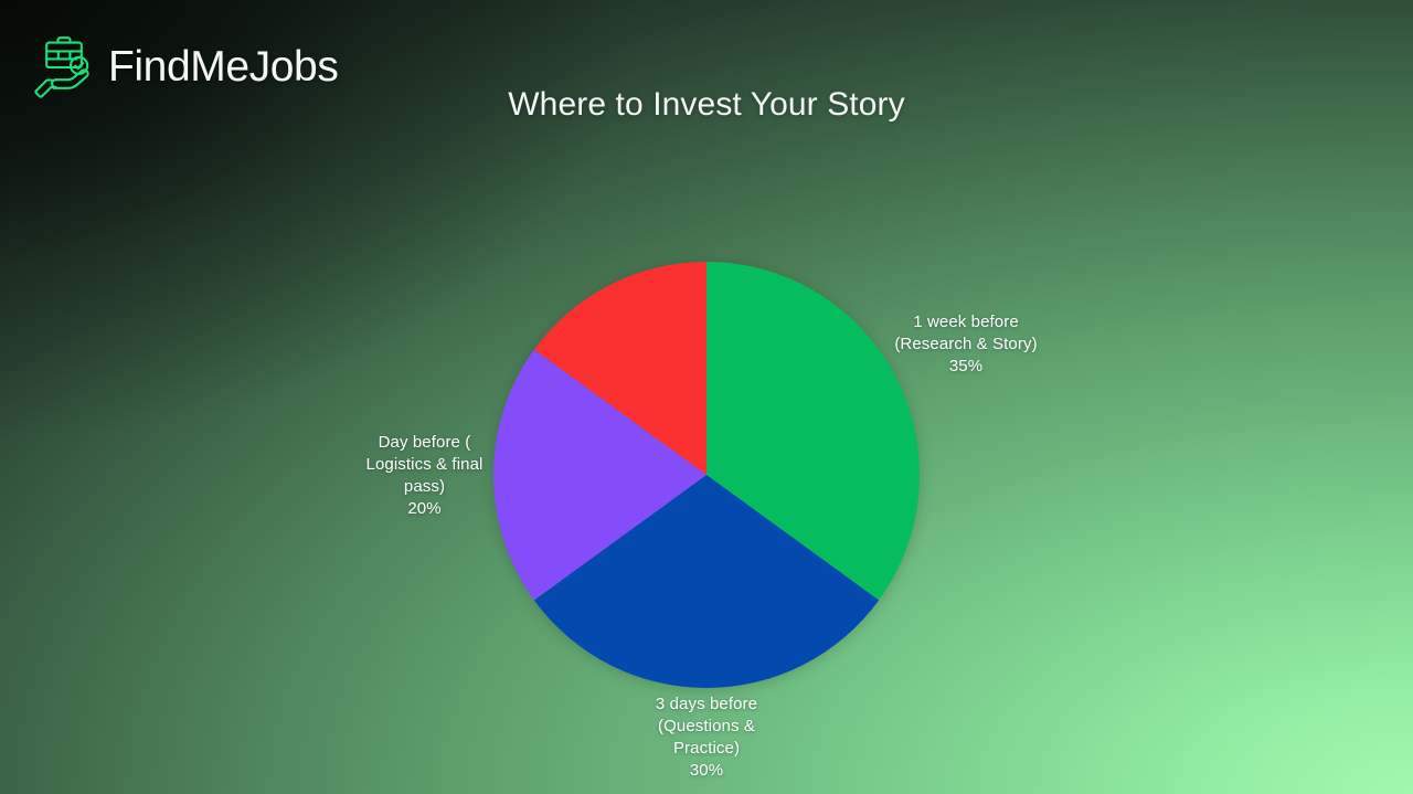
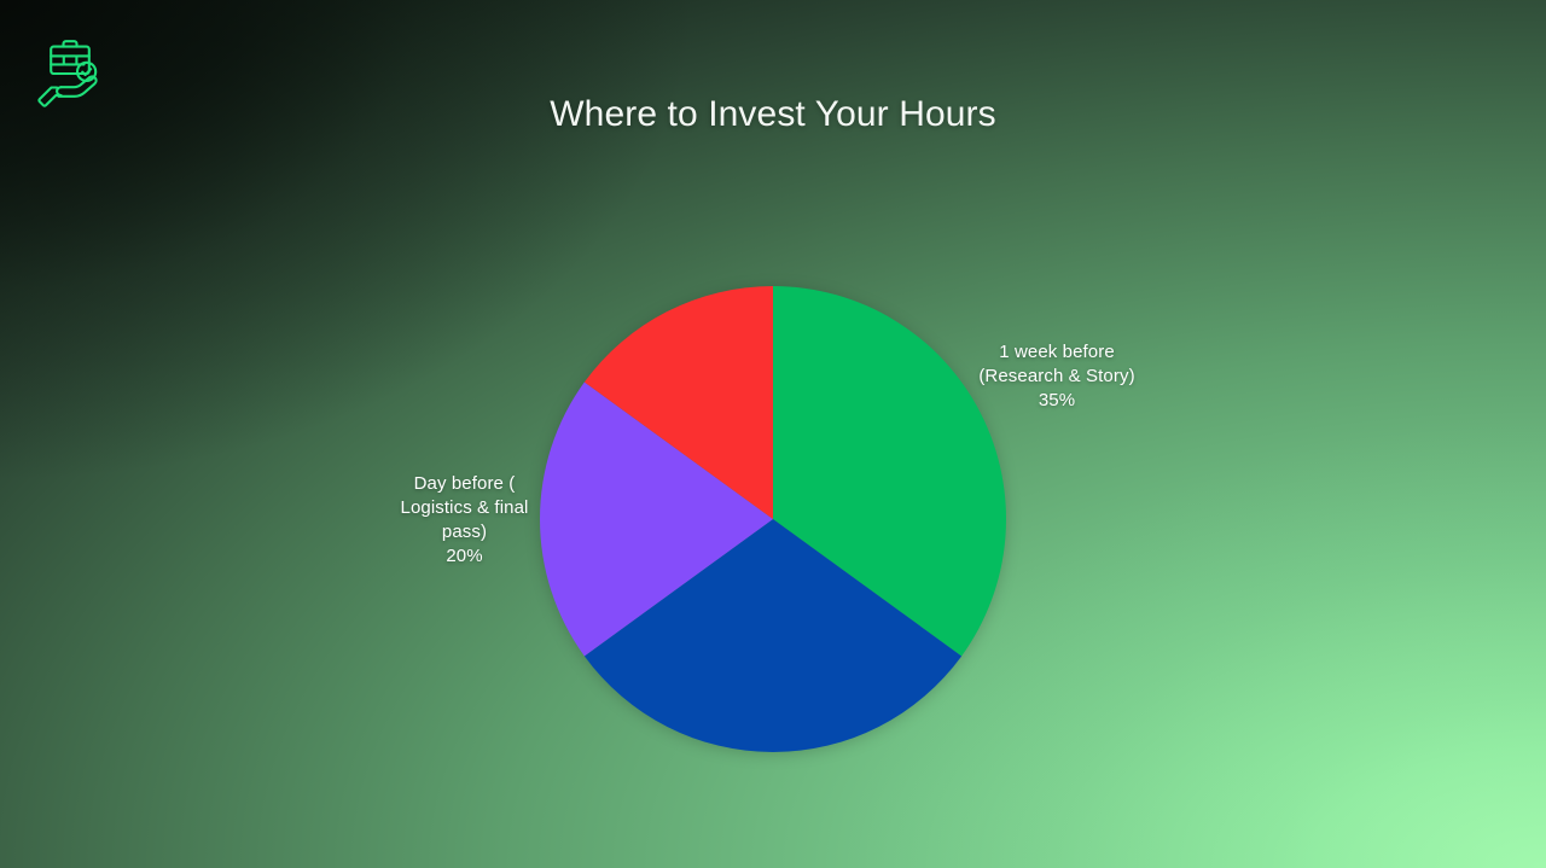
- FindMeJobs
- Where to Invest Your Story
+ Where to Invest Your Hours
  1 week before
  (Research & Story)
  35%
- 3 days before
- (Questions &
- Practice)
- 30%
  Day before (
  Logistics & final
  pass)
  20%
